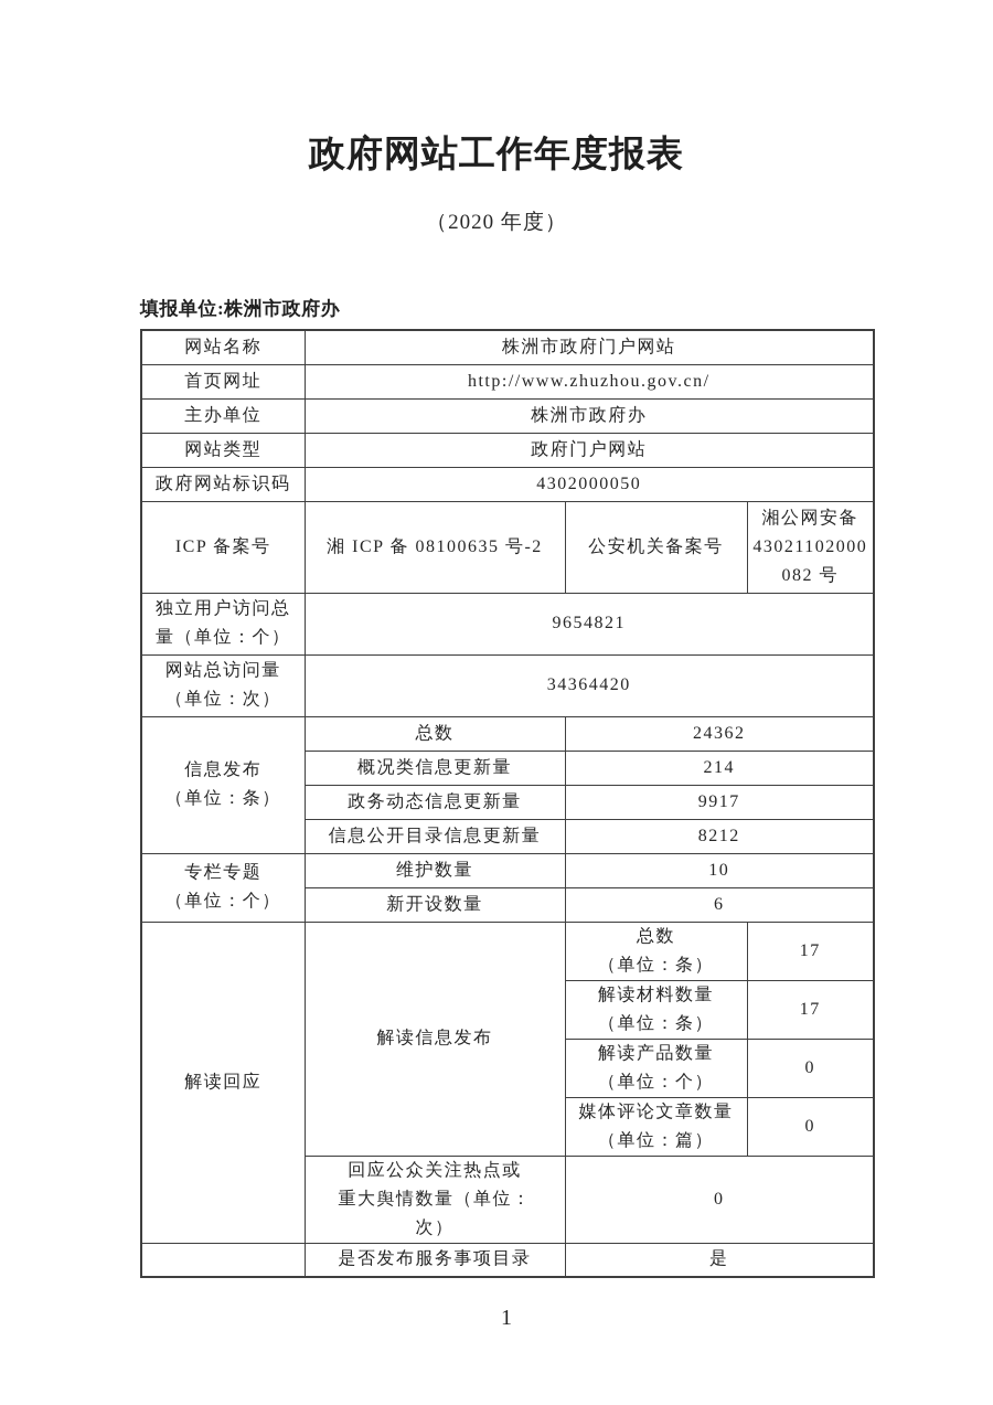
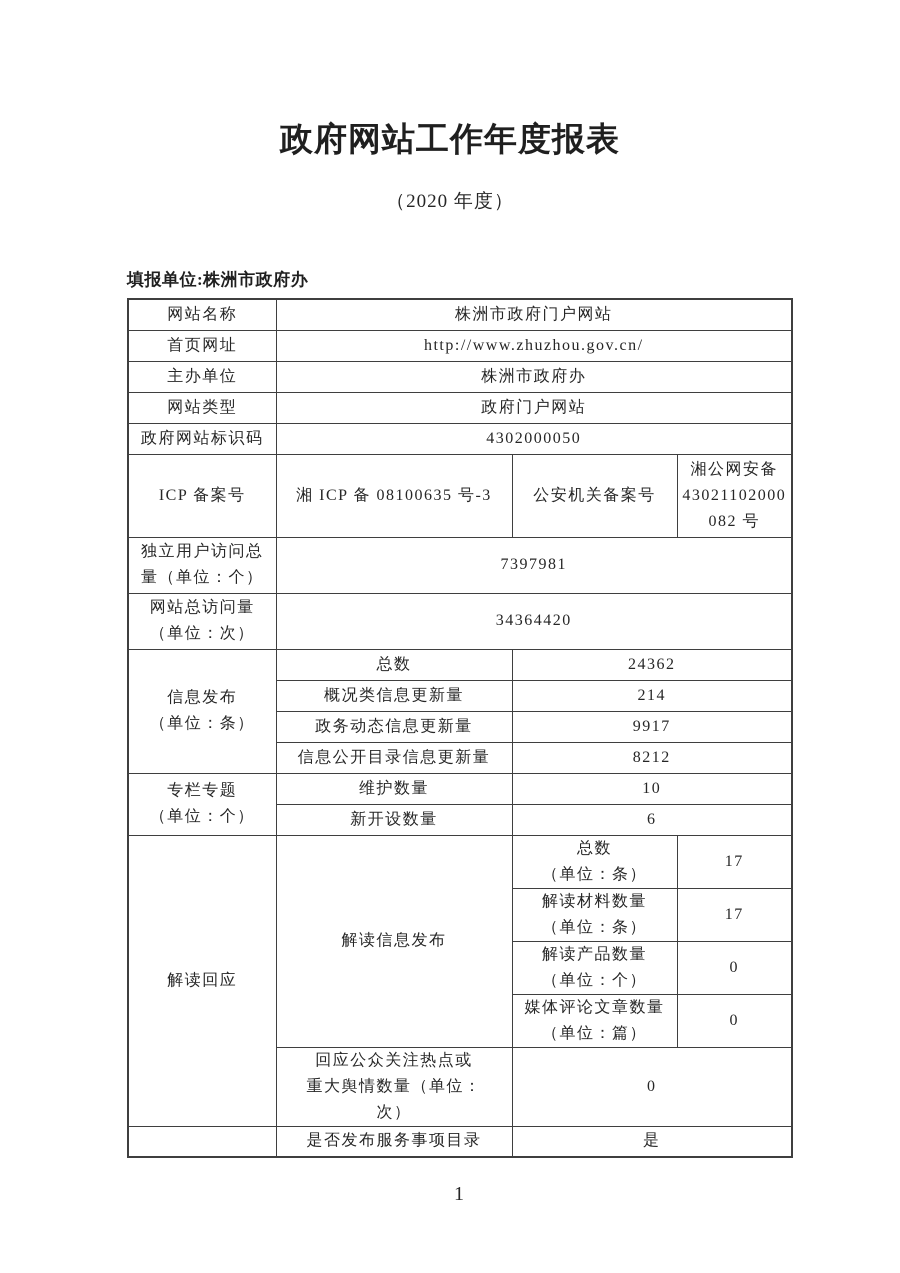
  政府网站工作年度报表
  （2020 年度）
  填报单位:株洲市政府办
  网站名称	株洲市政府门户网站
  首页网址	http://www.zhuzhou.gov.cn/
  主办单位	株洲市政府办
  网站类型	政府门户网站
  政府网站标识码	4302000050
- ICP 备案号	湘 ICP 备 08100635 号-2	公安机关备案号	湘公网安备 43021102000 082 号
+ ICP 备案号	湘 ICP 备 08100635 号-3	公安机关备案号	湘公网安备 43021102000 082 号
- 独立用户访问总 量（单位：个）	9654821
+ 独立用户访问总 量（单位：个）	7397981
  网站总访问量 （单位：次）	34364420
  信息发布 （单位：条）	总数	24362
  概况类信息更新量	214
  政务动态信息更新量	9917
  信息公开目录信息更新量	8212
  专栏专题 （单位：个）	维护数量	10
  新开设数量	6
  解读回应	解读信息发布	总数 （单位：条）	17
  解读材料数量 （单位：条）	17
  解读产品数量 （单位：个）	0
  媒体评论文章数量 （单位：篇）	0
  回应公众关注热点或 重大舆情数量（单位： 次）	0
  	是否发布服务事项目录	是
  1
